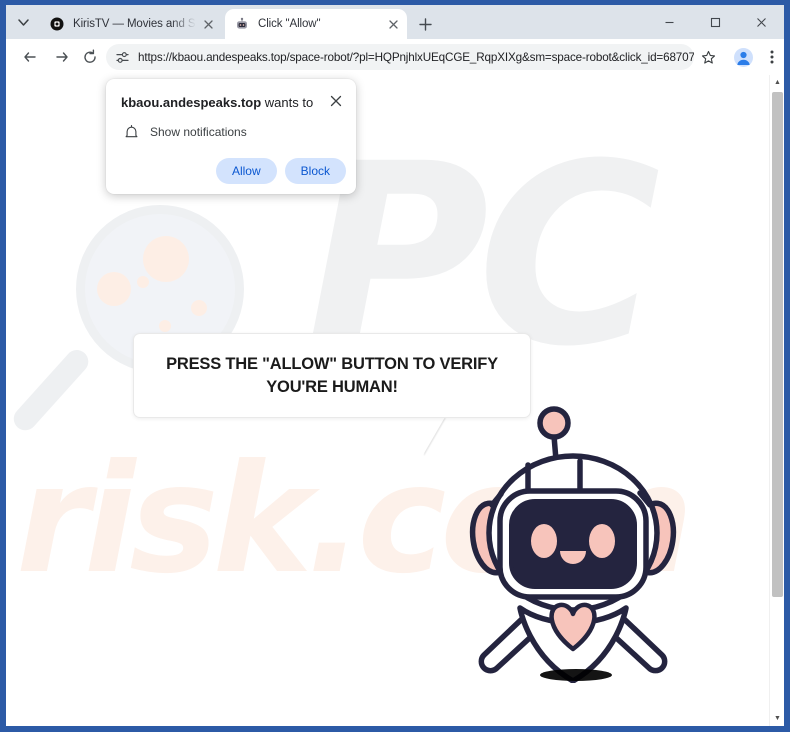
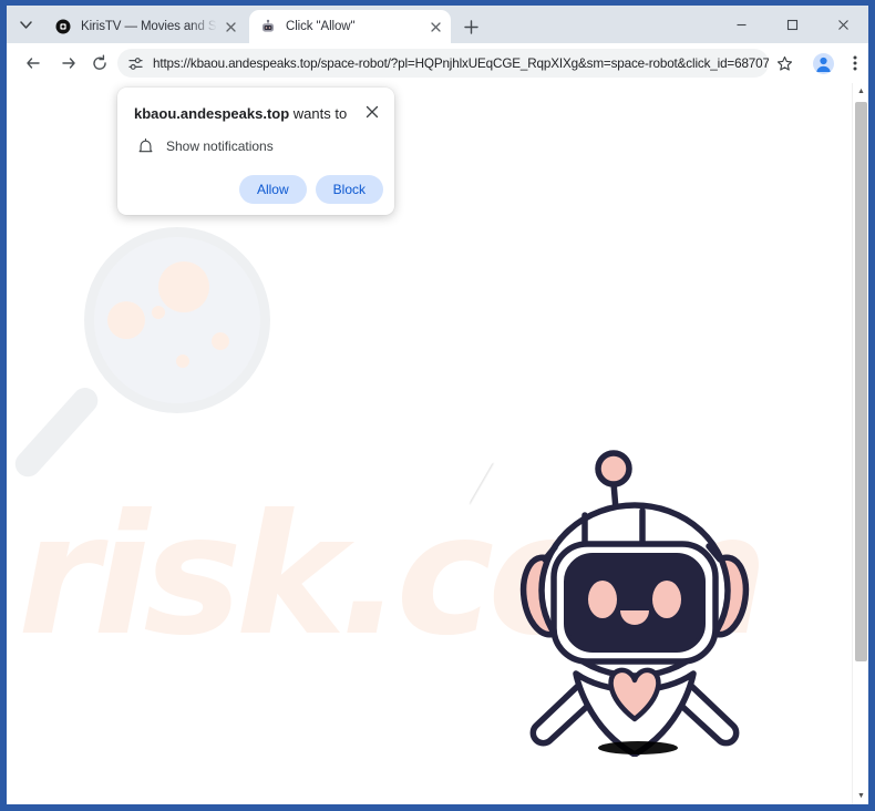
  KirisTV — Movies and S
  Click "Allow"
  https://kbaou.andespeaks.top/space-robot/?pl=HQPnjhlxUEqCGE_RqpXIXg&sm=space-robot&click_id=68707
- PC
- PRESS THE "ALLOW" BUTTON TO VERIFY YOU'RE HUMAN!
  kbaou.andespeaks.top wants to
  Show notifications
  Allow
  Block
